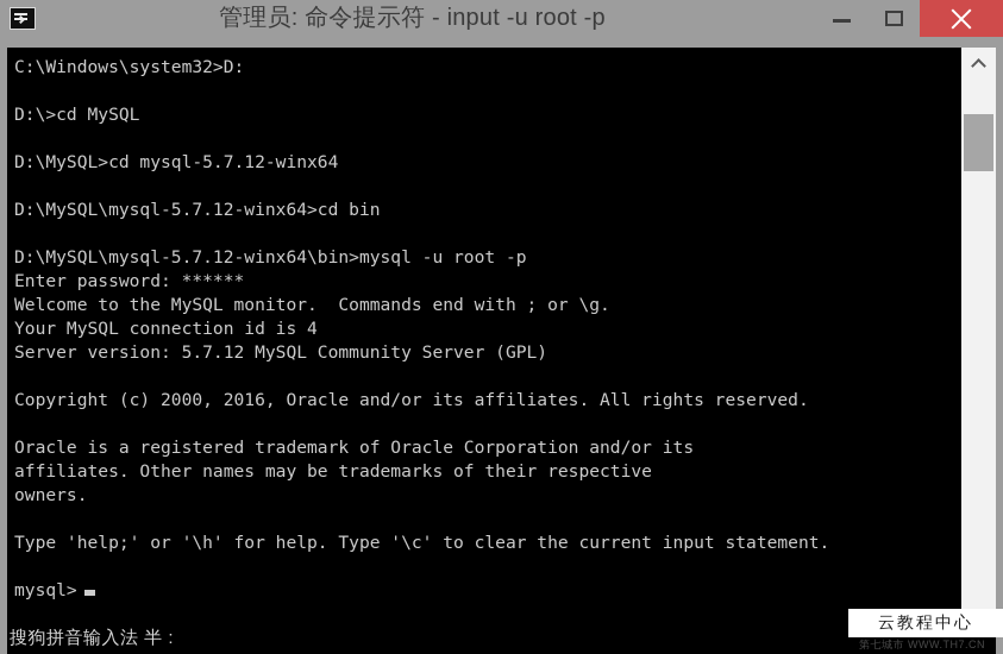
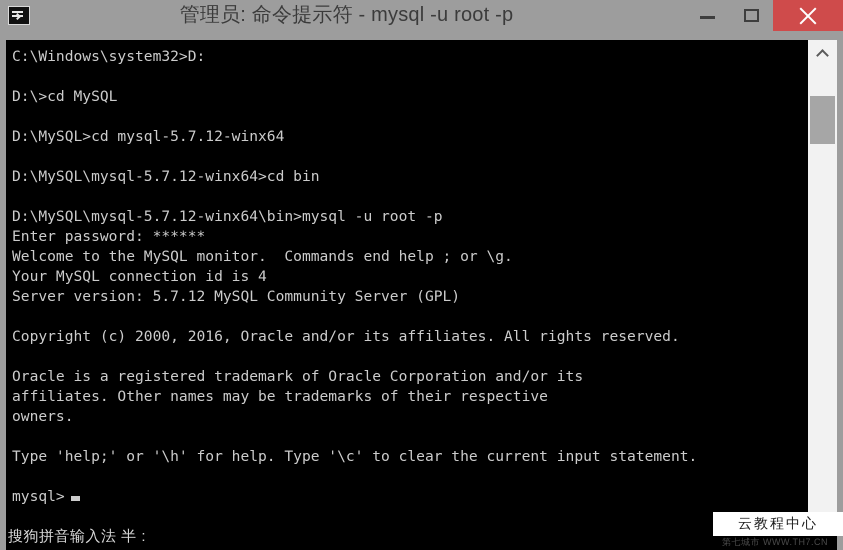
- 管理员: 命令提示符 - input -u root -p
+ 管理员: 命令提示符 - mysql -u root -p
  C:\Windows\system32>D:
  D:\>cd MySQL
  D:\MySQL>cd mysql-5.7.12-winx64
  D:\MySQL\mysql-5.7.12-winx64>cd bin
  D:\MySQL\mysql-5.7.12-winx64\bin>mysql -u root -p
  Enter password: ******
- Welcome to the MySQL monitor. Commands end with ; or \g.
+ Welcome to the MySQL monitor. Commands end help ; or \g.
  Your MySQL connection id is 4
  Server version: 5.7.12 MySQL Community Server (GPL)
  Copyright (c) 2000, 2016, Oracle and/or its affiliates. All rights reserved.
  Oracle is a registered trademark of Oracle Corporation and/or its
  affiliates. Other names may be trademarks of their respective
  owners.
  Type 'help;' or '\h' for help. Type '\c' to clear the current input statement.
  mysql>
  搜狗拼音输入法 半 :
  云教程中心
  第七城市 WWW.TH7.CN
